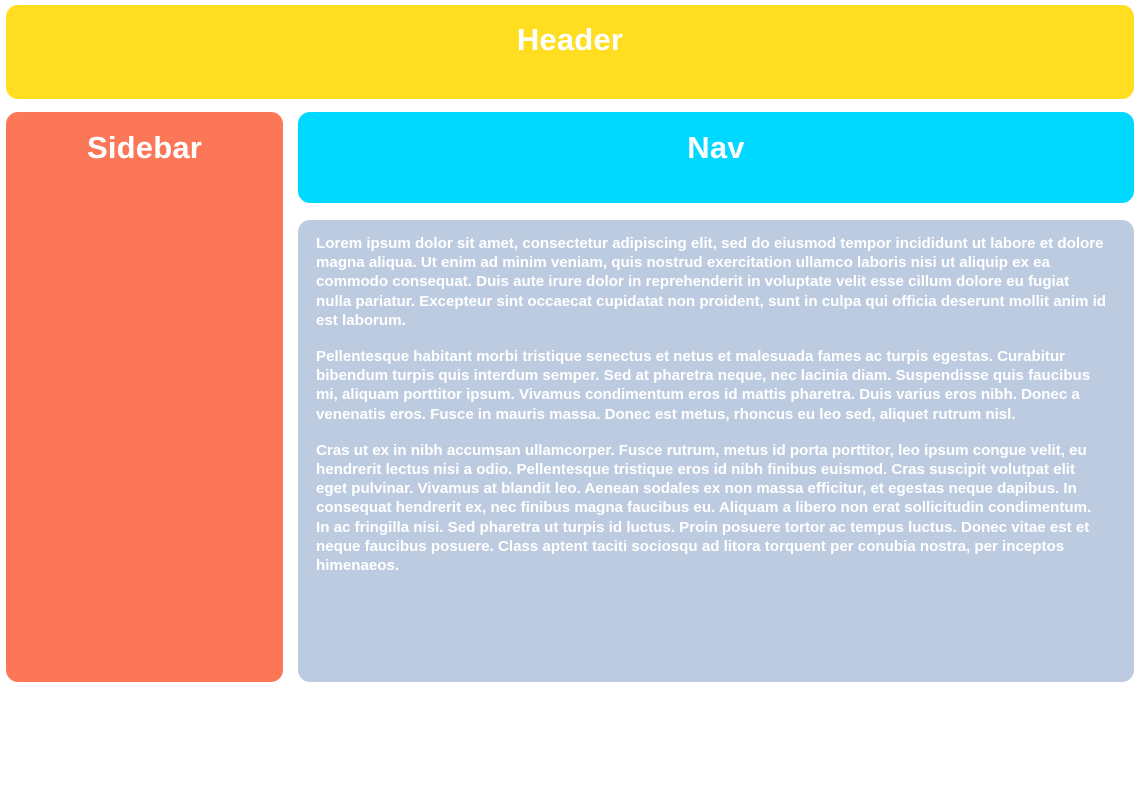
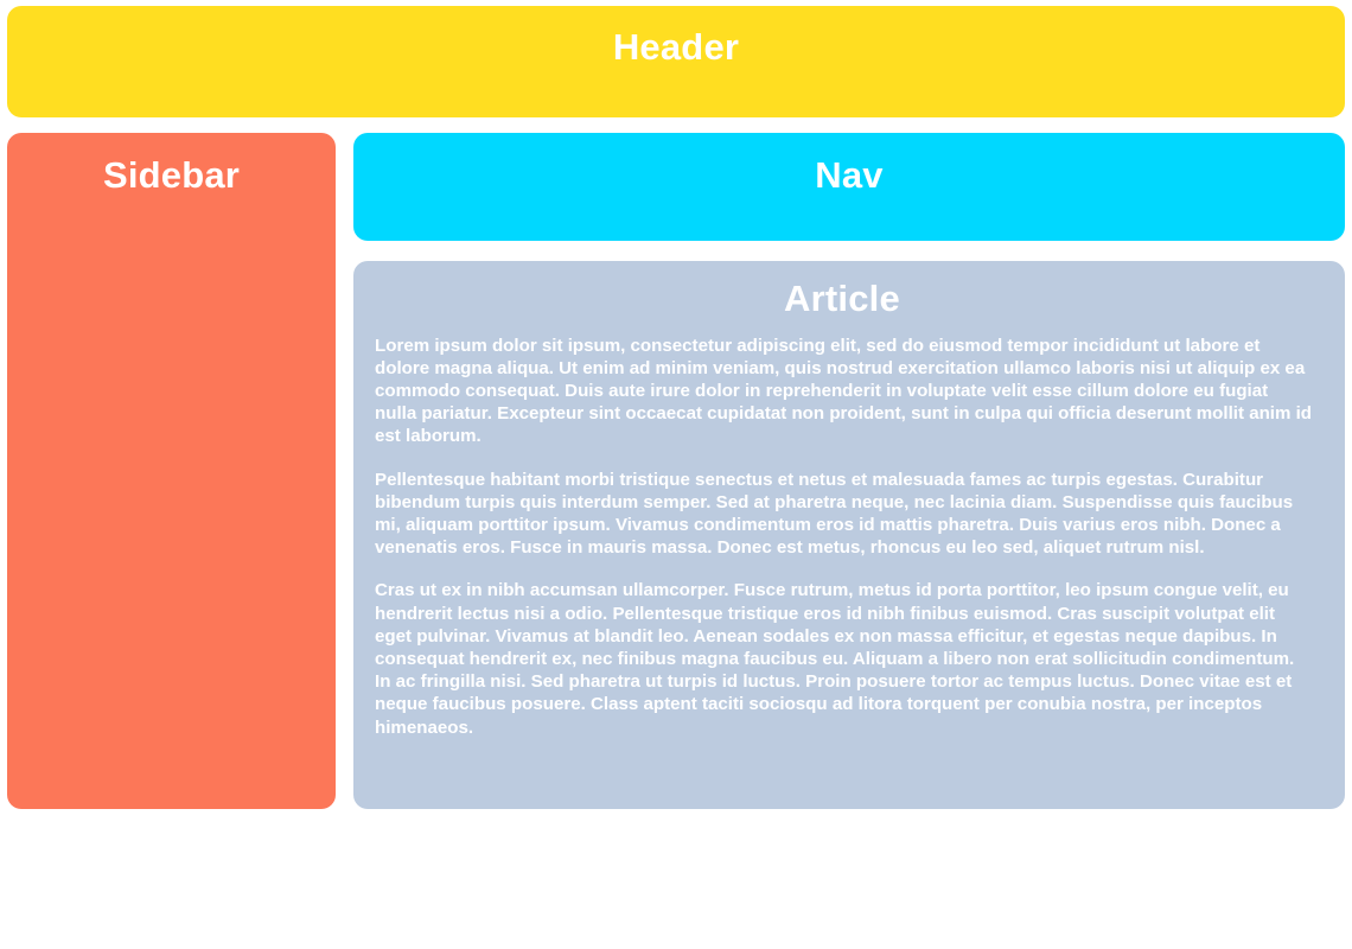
  Header
  Sidebar
  Nav
+ Article
- Lorem ipsum dolor sit amet, consectetur adipiscing elit, sed do eiusmod tempor incididunt ut labore et dolore magna aliqua. Ut enim ad minim veniam, quis nostrud exercitation ullamco laboris nisi ut aliquip ex ea commodo consequat. Duis aute irure dolor in reprehenderit in voluptate velit esse cillum dolore eu fugiat nulla pariatur. Excepteur sint occaecat cupidatat non proident, sunt in culpa qui officia deserunt mollit anim id est laborum.
+ Lorem ipsum dolor sit ipsum, consectetur adipiscing elit, sed do eiusmod tempor incididunt ut labore et dolore magna aliqua. Ut enim ad minim veniam, quis nostrud exercitation ullamco laboris nisi ut aliquip ex ea commodo consequat. Duis aute irure dolor in reprehenderit in voluptate velit esse cillum dolore eu fugiat nulla pariatur. Excepteur sint occaecat cupidatat non proident, sunt in culpa qui officia deserunt mollit anim id est laborum.
  Pellentesque habitant morbi tristique senectus et netus et malesuada fames ac turpis egestas. Curabitur bibendum turpis quis interdum semper. Sed at pharetra neque, nec lacinia diam. Suspendisse quis faucibus mi, aliquam porttitor ipsum. Vivamus condimentum eros id mattis pharetra. Duis varius eros nibh. Donec a venenatis eros. Fusce in mauris massa. Donec est metus, rhoncus eu leo sed, aliquet rutrum nisl.
  Cras ut ex in nibh accumsan ullamcorper. Fusce rutrum, metus id porta porttitor, leo ipsum congue velit, eu hendrerit lectus nisi a odio. Pellentesque tristique eros id nibh finibus euismod. Cras suscipit volutpat elit eget pulvinar. Vivamus at blandit leo. Aenean sodales ex non massa efficitur, et egestas neque dapibus. In consequat hendrerit ex, nec finibus magna faucibus eu. Aliquam a libero non erat sollicitudin condimentum. In ac fringilla nisi. Sed pharetra ut turpis id luctus. Proin posuere tortor ac tempus luctus. Donec vitae est et neque faucibus posuere. Class aptent taciti sociosqu ad litora torquent per conubia nostra, per inceptos himenaeos.
